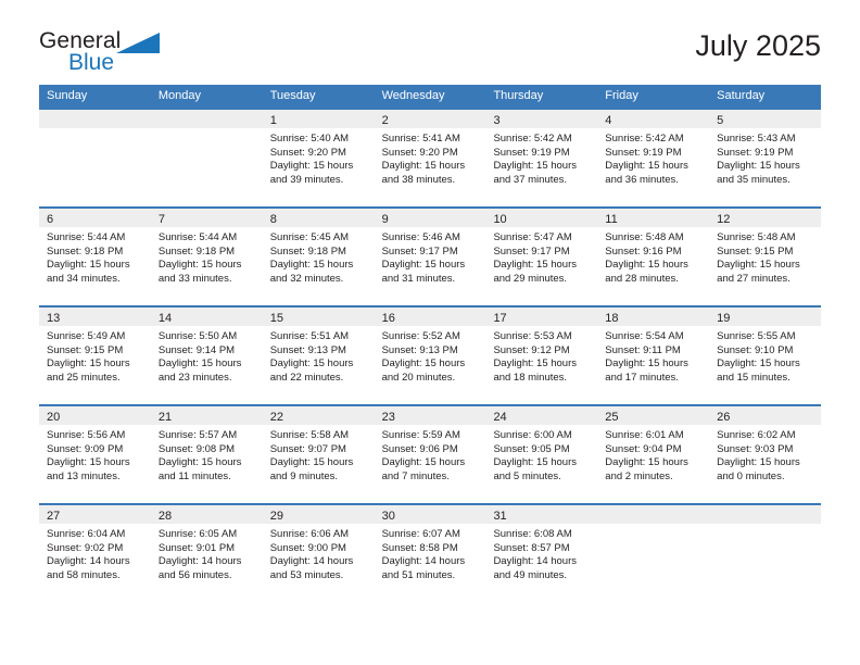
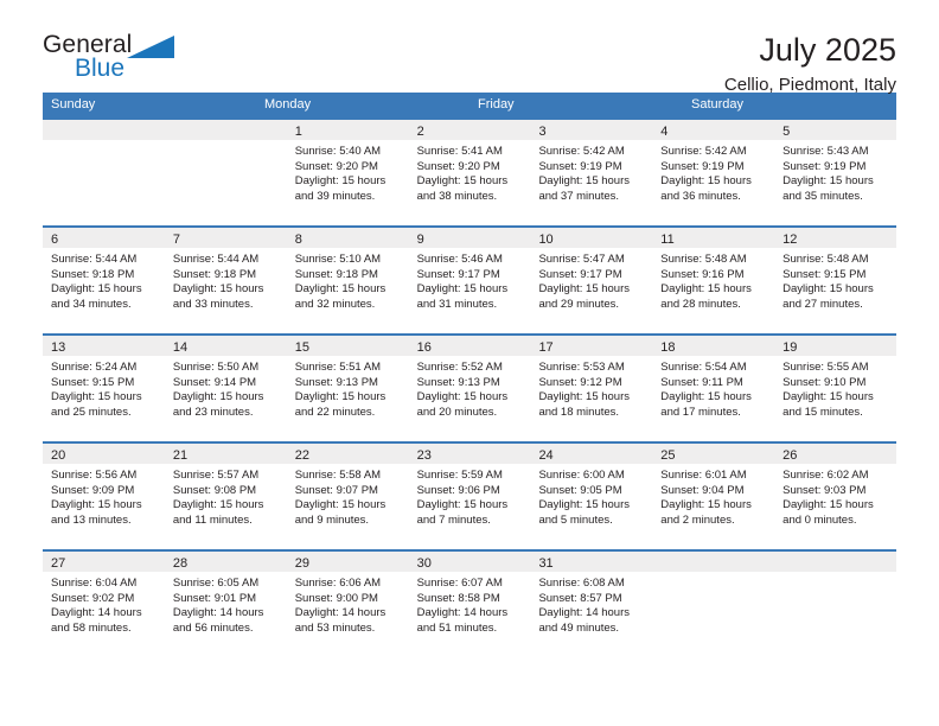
  General
  Blue
  July 2025
+ Cellio, Piedmont, Italy
  Sunday
  Monday
- Tuesday
- Wednesday
- Thursday
  Friday
  Saturday
  1
  Sunrise: 5:40 AM
  Sunset: 9:20 PM
  Daylight: 15 hours
  and 39 minutes.
  2
  Sunrise: 5:41 AM
  Sunset: 9:20 PM
  Daylight: 15 hours
  and 38 minutes.
  3
  Sunrise: 5:42 AM
  Sunset: 9:19 PM
  Daylight: 15 hours
  and 37 minutes.
  4
  Sunrise: 5:42 AM
  Sunset: 9:19 PM
  Daylight: 15 hours
  and 36 minutes.
  5
  Sunrise: 5:43 AM
  Sunset: 9:19 PM
  Daylight: 15 hours
  and 35 minutes.
  6
  Sunrise: 5:44 AM
  Sunset: 9:18 PM
  Daylight: 15 hours
  and 34 minutes.
  7
  Sunrise: 5:44 AM
  Sunset: 9:18 PM
  Daylight: 15 hours
  and 33 minutes.
  8
- Sunrise: 5:45 AM
+ Sunrise: 5:10 AM
  Sunset: 9:18 PM
  Daylight: 15 hours
  and 32 minutes.
  9
  Sunrise: 5:46 AM
  Sunset: 9:17 PM
  Daylight: 15 hours
  and 31 minutes.
  10
  Sunrise: 5:47 AM
  Sunset: 9:17 PM
  Daylight: 15 hours
  and 29 minutes.
  11
  Sunrise: 5:48 AM
  Sunset: 9:16 PM
  Daylight: 15 hours
  and 28 minutes.
  12
  Sunrise: 5:48 AM
  Sunset: 9:15 PM
  Daylight: 15 hours
  and 27 minutes.
  13
- Sunrise: 5:49 AM
+ Sunrise: 5:24 AM
  Sunset: 9:15 PM
  Daylight: 15 hours
  and 25 minutes.
  14
  Sunrise: 5:50 AM
  Sunset: 9:14 PM
  Daylight: 15 hours
  and 23 minutes.
  15
  Sunrise: 5:51 AM
  Sunset: 9:13 PM
  Daylight: 15 hours
  and 22 minutes.
  16
  Sunrise: 5:52 AM
  Sunset: 9:13 PM
  Daylight: 15 hours
  and 20 minutes.
  17
  Sunrise: 5:53 AM
  Sunset: 9:12 PM
  Daylight: 15 hours
  and 18 minutes.
  18
  Sunrise: 5:54 AM
  Sunset: 9:11 PM
  Daylight: 15 hours
  and 17 minutes.
  19
  Sunrise: 5:55 AM
  Sunset: 9:10 PM
  Daylight: 15 hours
  and 15 minutes.
  20
  Sunrise: 5:56 AM
  Sunset: 9:09 PM
  Daylight: 15 hours
  and 13 minutes.
  21
  Sunrise: 5:57 AM
  Sunset: 9:08 PM
  Daylight: 15 hours
  and 11 minutes.
  22
  Sunrise: 5:58 AM
  Sunset: 9:07 PM
  Daylight: 15 hours
  and 9 minutes.
  23
  Sunrise: 5:59 AM
  Sunset: 9:06 PM
  Daylight: 15 hours
  and 7 minutes.
  24
  Sunrise: 6:00 AM
  Sunset: 9:05 PM
  Daylight: 15 hours
  and 5 minutes.
  25
  Sunrise: 6:01 AM
  Sunset: 9:04 PM
  Daylight: 15 hours
  and 2 minutes.
  26
  Sunrise: 6:02 AM
  Sunset: 9:03 PM
  Daylight: 15 hours
  and 0 minutes.
  27
  Sunrise: 6:04 AM
  Sunset: 9:02 PM
  Daylight: 14 hours
  and 58 minutes.
  28
  Sunrise: 6:05 AM
  Sunset: 9:01 PM
  Daylight: 14 hours
  and 56 minutes.
  29
  Sunrise: 6:06 AM
  Sunset: 9:00 PM
  Daylight: 14 hours
  and 53 minutes.
  30
  Sunrise: 6:07 AM
  Sunset: 8:58 PM
  Daylight: 14 hours
  and 51 minutes.
  31
  Sunrise: 6:08 AM
  Sunset: 8:57 PM
  Daylight: 14 hours
  and 49 minutes.
